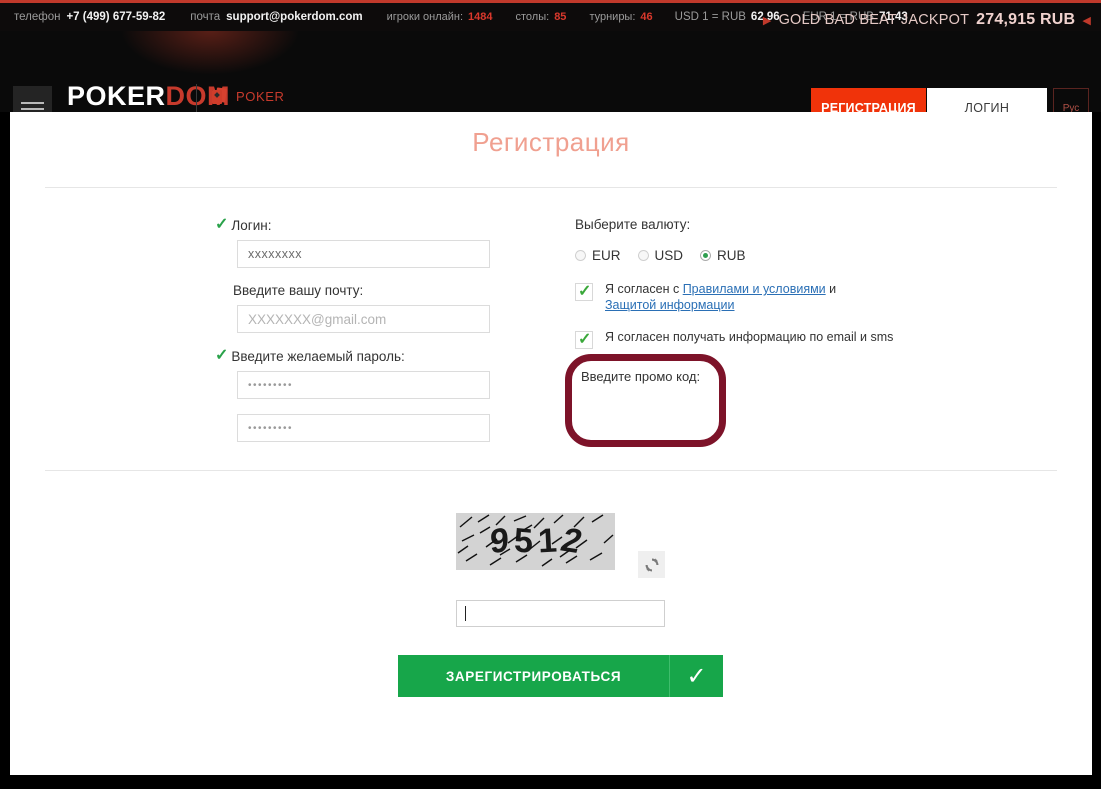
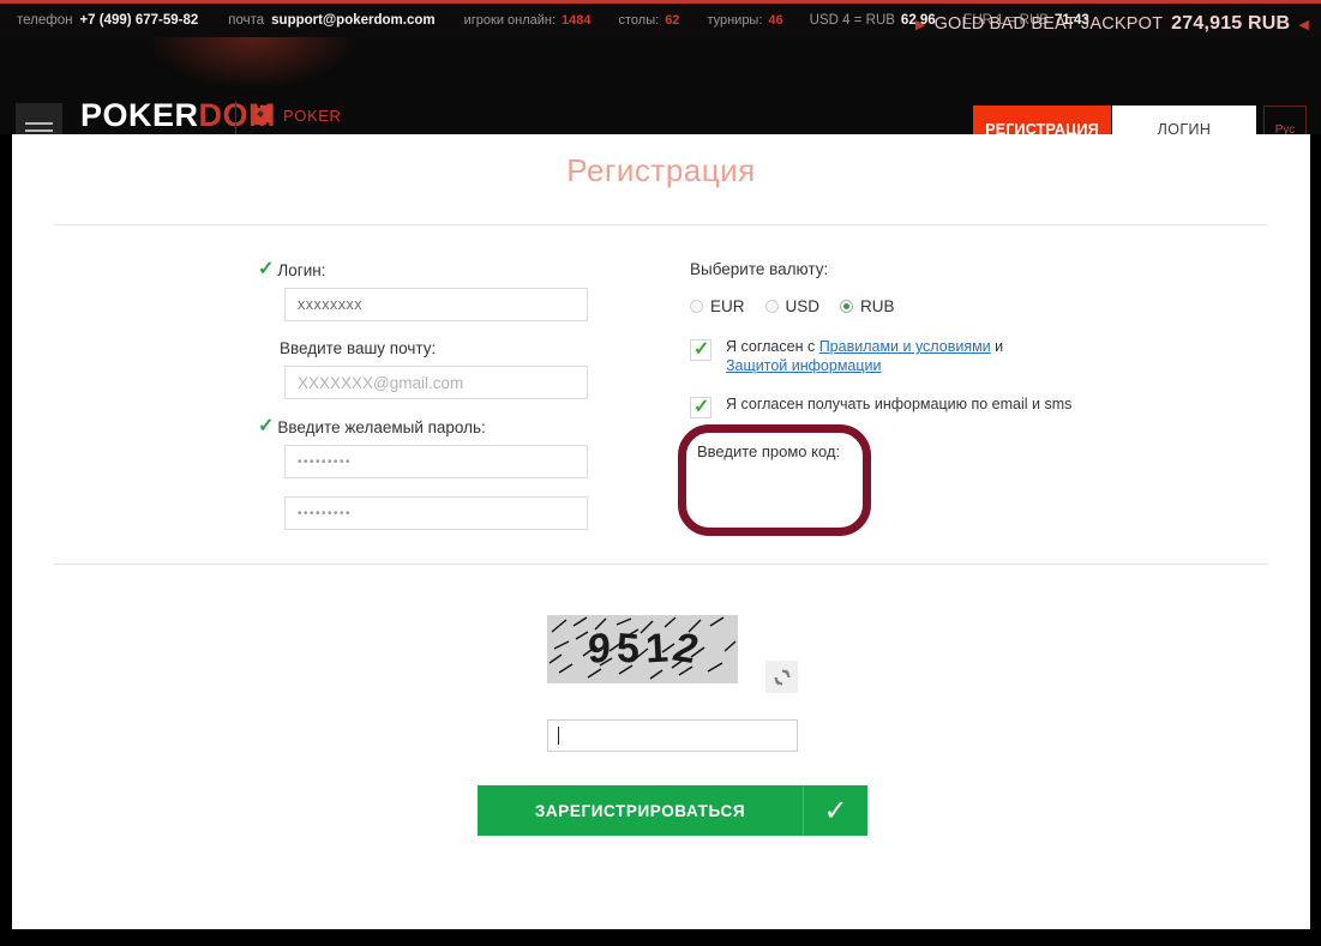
  телефон
  +7 (499) 677-59-82
  почта
  support@pokerdom.com
  игроки онлайн:
  1484
  столы:
- 85
+ 62
  турниры:
  46
- USD 1 = RUB
+ USD 4 = RUB
  62.96
  EUR 1 = RUB
  71.43
  ▶
  GOLD BAD BEAT JACKPOT
  274,915 RUB
  ◀
  POKERD
  POKER
  РЕГИСТРАЦИЯ
  ЛОГИН
  Рус
  Регистрация
  ✓
  Логин:
  xxxxxxxx
  Введите вашу почту:
  XXXXXXX@gmail.com
  ✓
  Введите желаемый пароль:
  •••••••••
  •••••••••
  Выберите валюту:
  EUR
  USD
  RUB
  Я согласен с Правилами и условиями и
  Защитой информации
  Я согласен получать информацию по email и sms
  Введите промо код:
  ЗАРЕГИСТРИРОВАТЬСЯ
  ✓
